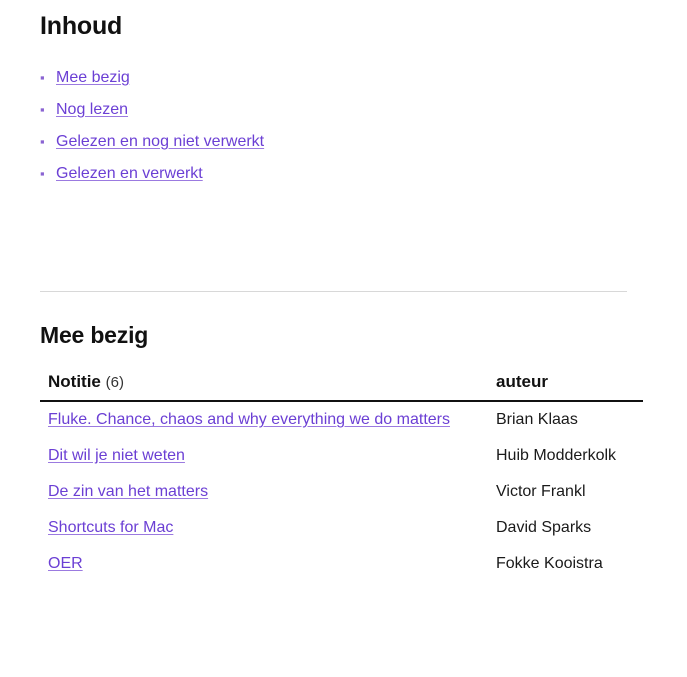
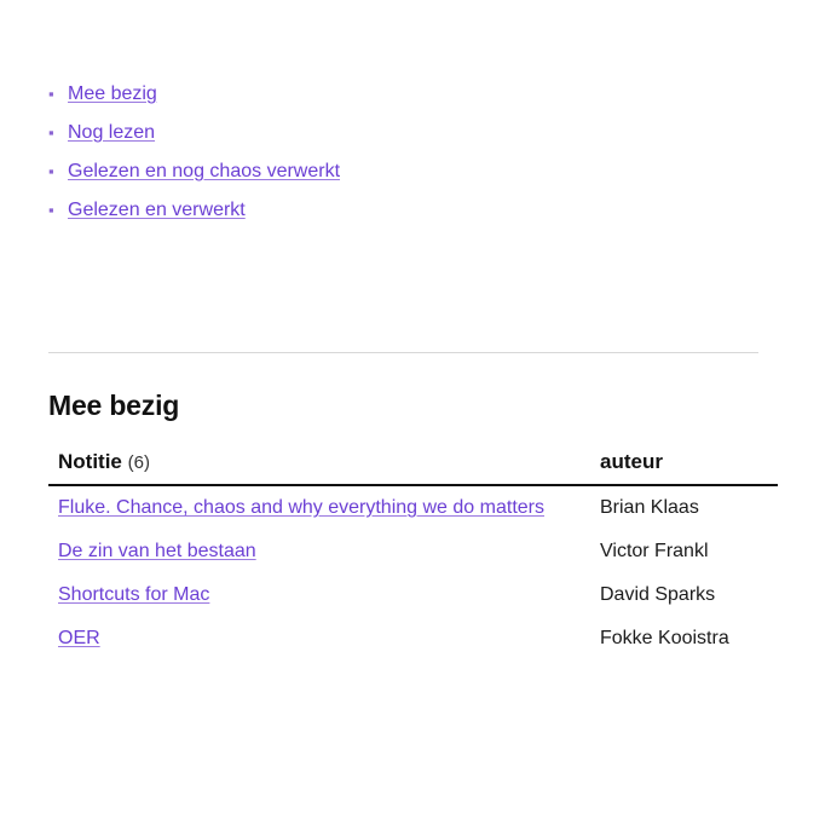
- Inhoud
  ▪
  Mee bezig
  ▪
  Nog lezen
  ▪
- Gelezen en nog niet verwerkt
+ Gelezen en nog chaos verwerkt
  ▪
  Gelezen en verwerkt
  Mee bezig
  Notitie (6)	auteur
  Fluke. Chance, chaos and why everything we do matters	Brian Klaas
- Dit wil je niet weten	Huib Modderkolk
- De zin van het matters	Victor Frankl
+ De zin van het bestaan	Victor Frankl
  Shortcuts for Mac	David Sparks
  OER	Fokke Kooistra
